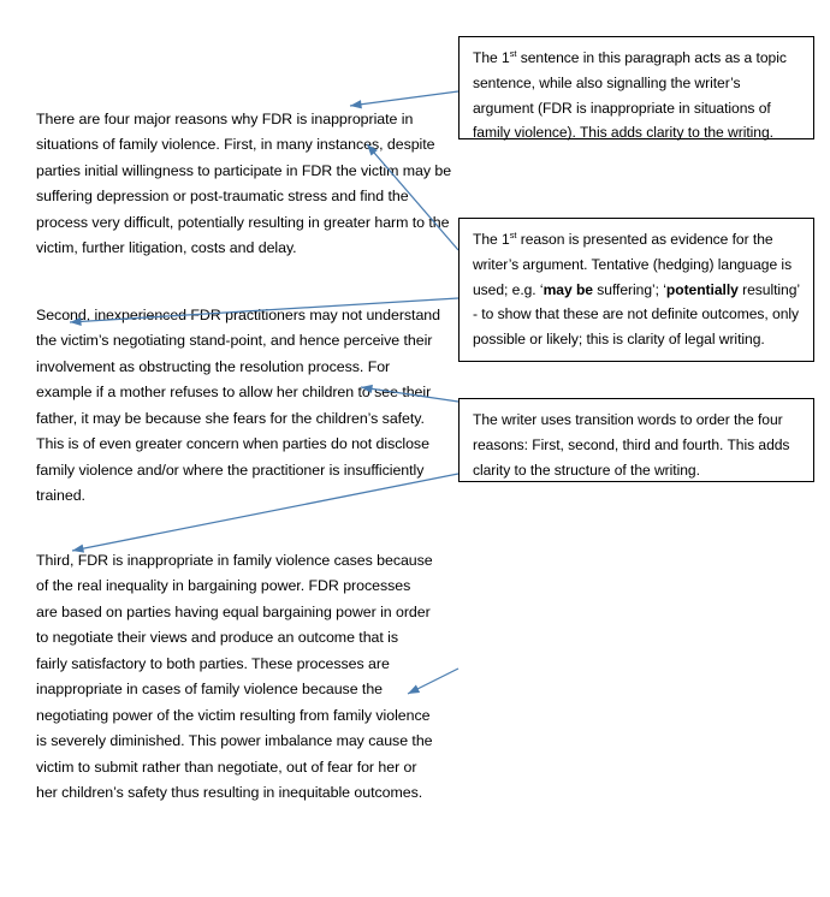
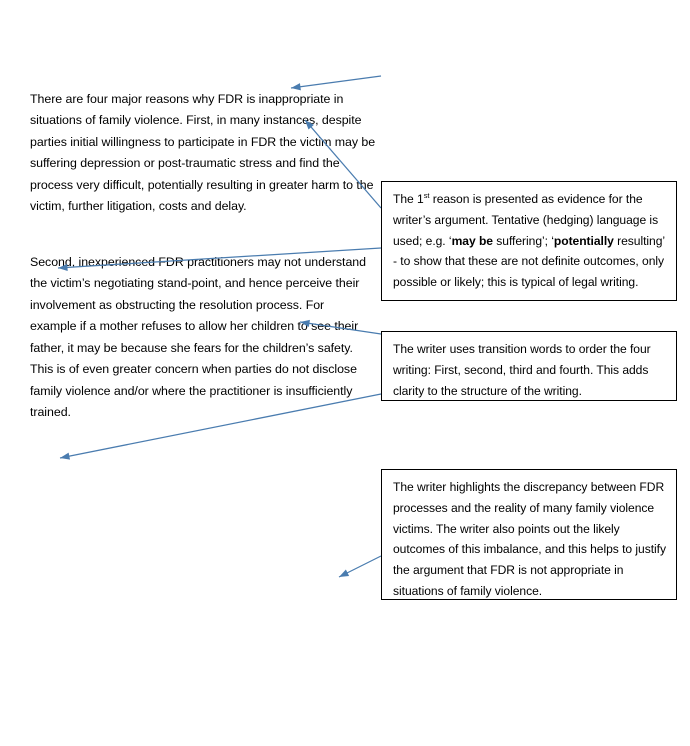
  There are four major reasons why FDR is inappropriate in situations of family violence. First, in many instancs, despite parties initial willingness to participate in FDR the victim may be suffering depression or post-traumatic stress and find the process very difficult, potentially resulting in greater harm to the victim, further litigation, costs and delay.
  Second, inexperienceDR practitioners may not understand the victim’s negotiating stand-point, and hence perceive their involvement as obstructing the resolution process. For example if a mother refuses to allow her children to se their father, it may be because she fears for the children’s safety. This is of even greater concern when parties do not disclose family violence and/or where the practitioner is insufficiently trained.
- Third, FDR is inappropriate in family violence cases because of the real inequality in bargaining power. FDR processes are based on parties having equal bargaining power in order to negotiate their views and produce an outcome that is fairly satisfactory to both parties. These processes are inappropriate in cases of family violence because the negotiating power of the victim resulting from family violence is severely diminished. This power imbalance may cause the victim to submit rather than negotiate, out of fear for her or her children’s safety thus resulting in inequitable outcomes.
- The 1st sentence in this paragraph acts as a topic sentence, while also signalling the writer’s argument (FDR is inappropriate in situations of family violence). This adds clarity to the writing.
- The 1st reason is presented as evidence for the writer’s argument. Tentative (hedging) language is used; e.g. ‘may be suffering’; ‘potentially resulting’ - to show that these are not definite outcomes, only possible or likely; this is clarity of legal writing.
+ The 1st reason is presented as evidence for the writer’s argument. Tentative (hedging) language is used; e.g. ‘may be suffering’; ‘potentially resulting’ - to show that these are not definite outcomes, only possible or likely; this is typical of legal writing.
- The writer uses transition words to order the four reasons: First, second, third and fourth. This adds clarity to the structure of the writing.
+ The writer uses transition words to order the four writing: First, second, third and fourth. This adds clarity to the structure of the writing.
+ The writer highlights the discrepancy between FDR processes and the reality of many family violence victims. The writer also points out the likely outcomes of this imbalance, and this helps to justify the argument that FDR is not appropriate in situations of family violence.
